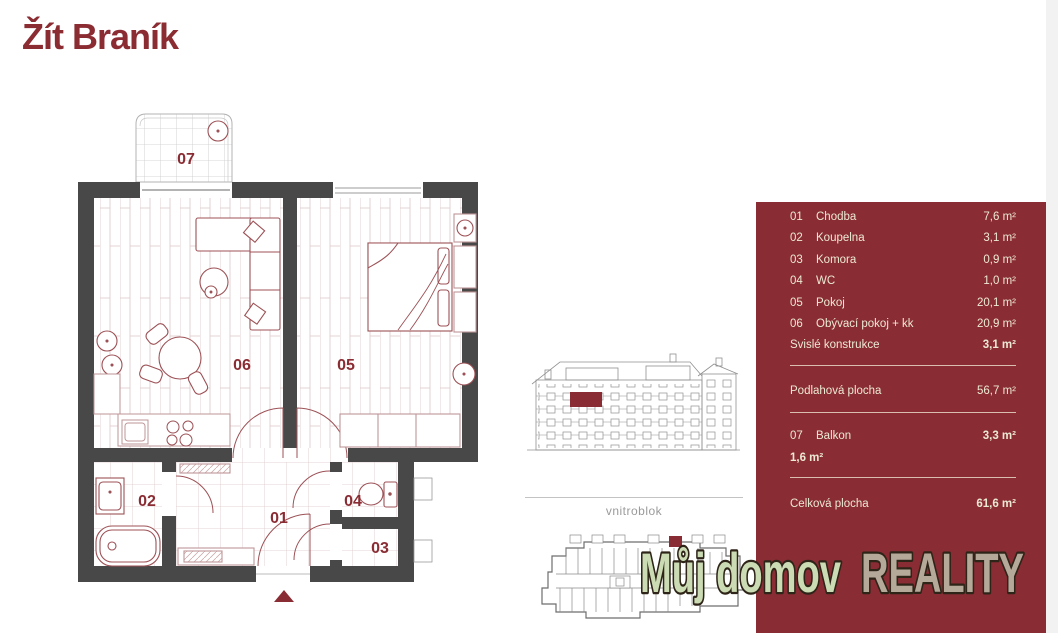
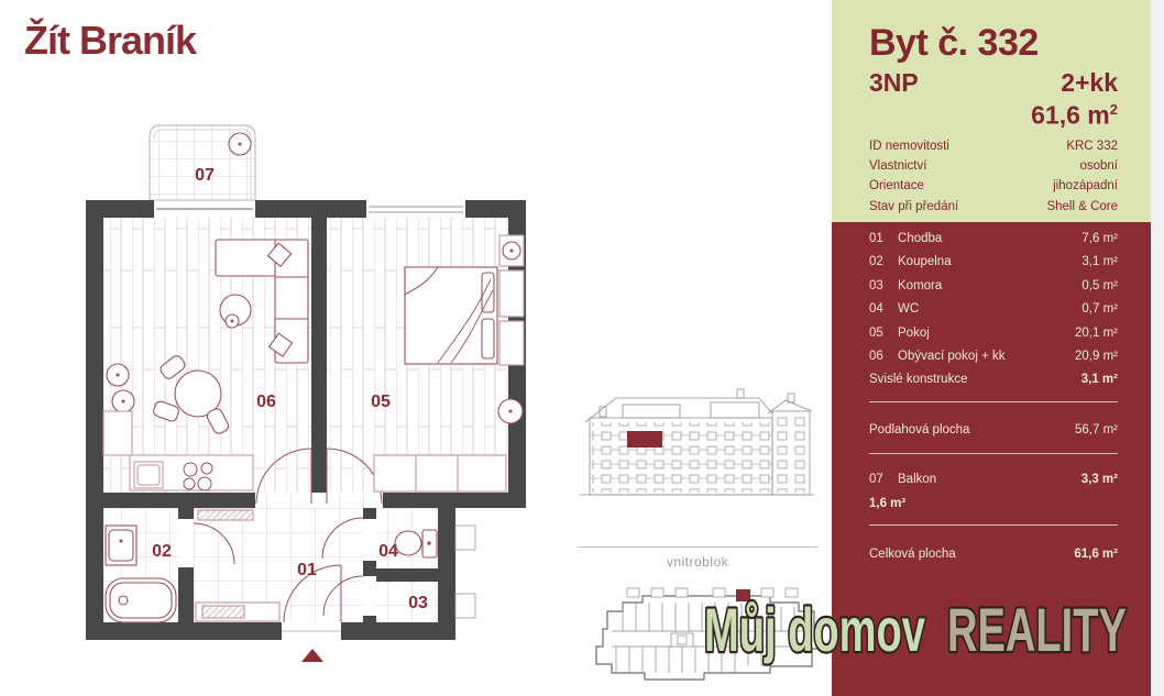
  Žít Braník
  07
  06
  05
  01
  02
  04
  03
  vnitroblok
+ Byt č. 332
+ 3NP
+ 2+kk
+ 61,6 m2
+ ID nemovitosti
+ KRC 332
+ Vlastnictví
+ osobní
+ Orientace
+ jihozápadní
+ Stav při předání
+ Shell & Core
  01
  Chodba
  7,6 m²
  02
  Koupelna
  3,1 m²
  03
  Komora
- 0,9 m²
+ 0,5 m²
  04
  WC
- 1,0 m²
+ 0,7 m²
  05
  Pokoj
  20,1 m²
  06
  Obývací pokoj + kk
  20,9 m²
  Svislé konstrukce
  3,1 m²
  Podlahová plocha
  56,7 m²
  07
  Balkon
  3,3 m²
  1,6 m²
  Celková plocha
  61,6 m²
  Můj domov REALITY
